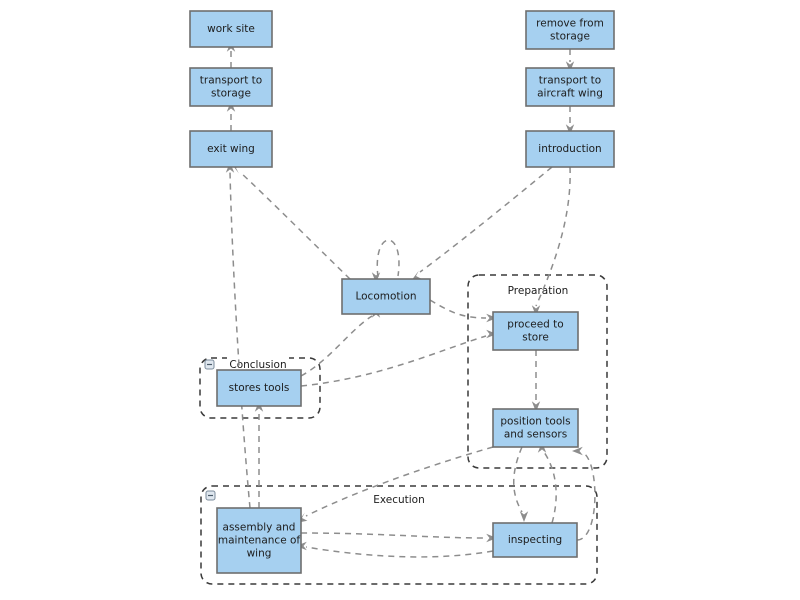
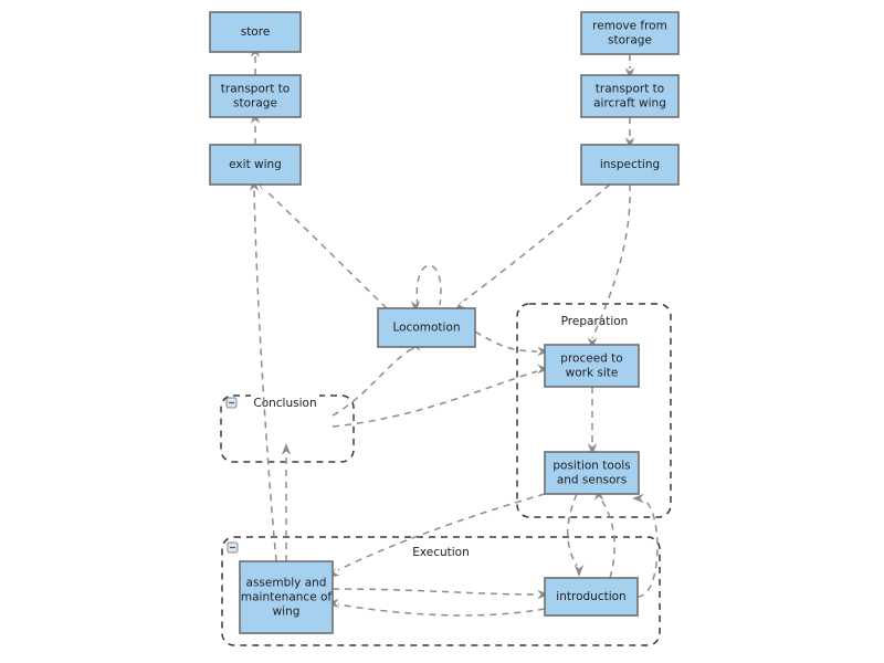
  Preparation
  Conclusion
  Execution
- work site
+ store
  transport to
  storage
  exit wing
  remove from
  storage
  transport to
  aircraft wing
- introduction
+ inspecting
  Locomotion
  proceed to
- store
+ work site
  position tools
  and sensors
- stores tools
  assembly and
  maintenance of
  wing
- inspecting
+ introduction
